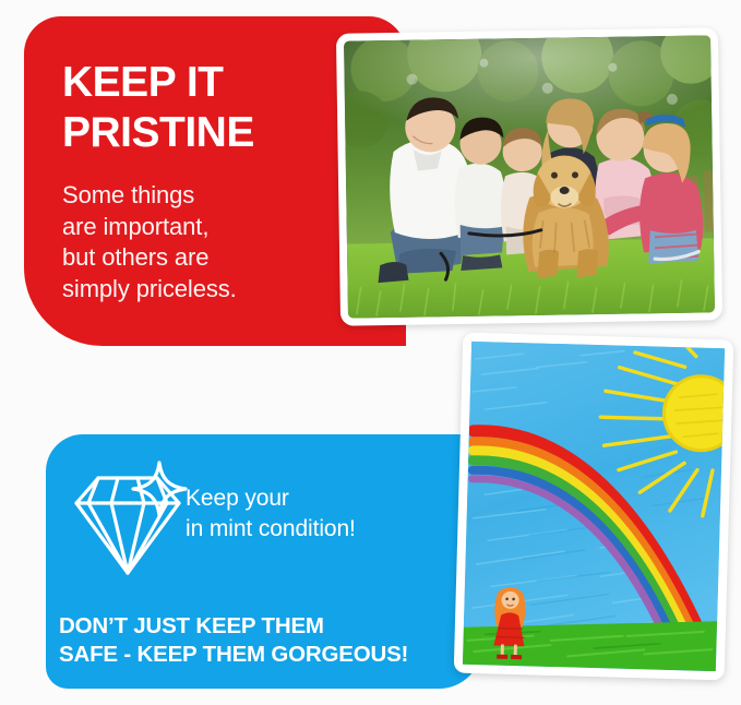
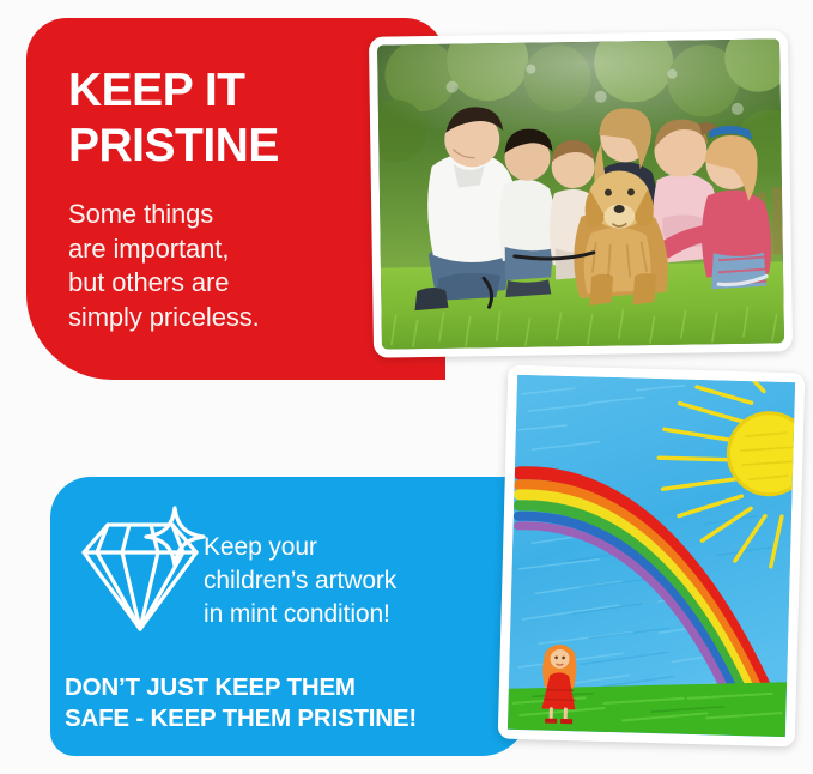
  KEEP IT
  PRISTINE
  Some things
  are important,
  but others are
  simply priceless.
  Keep your
+ children’s artwork
  in mint condition!
  DON’T JUST KEEP THEM
- SAFE - KEEP THEM GORGEOUS!
+ SAFE - KEEP THEM PRISTINE!
